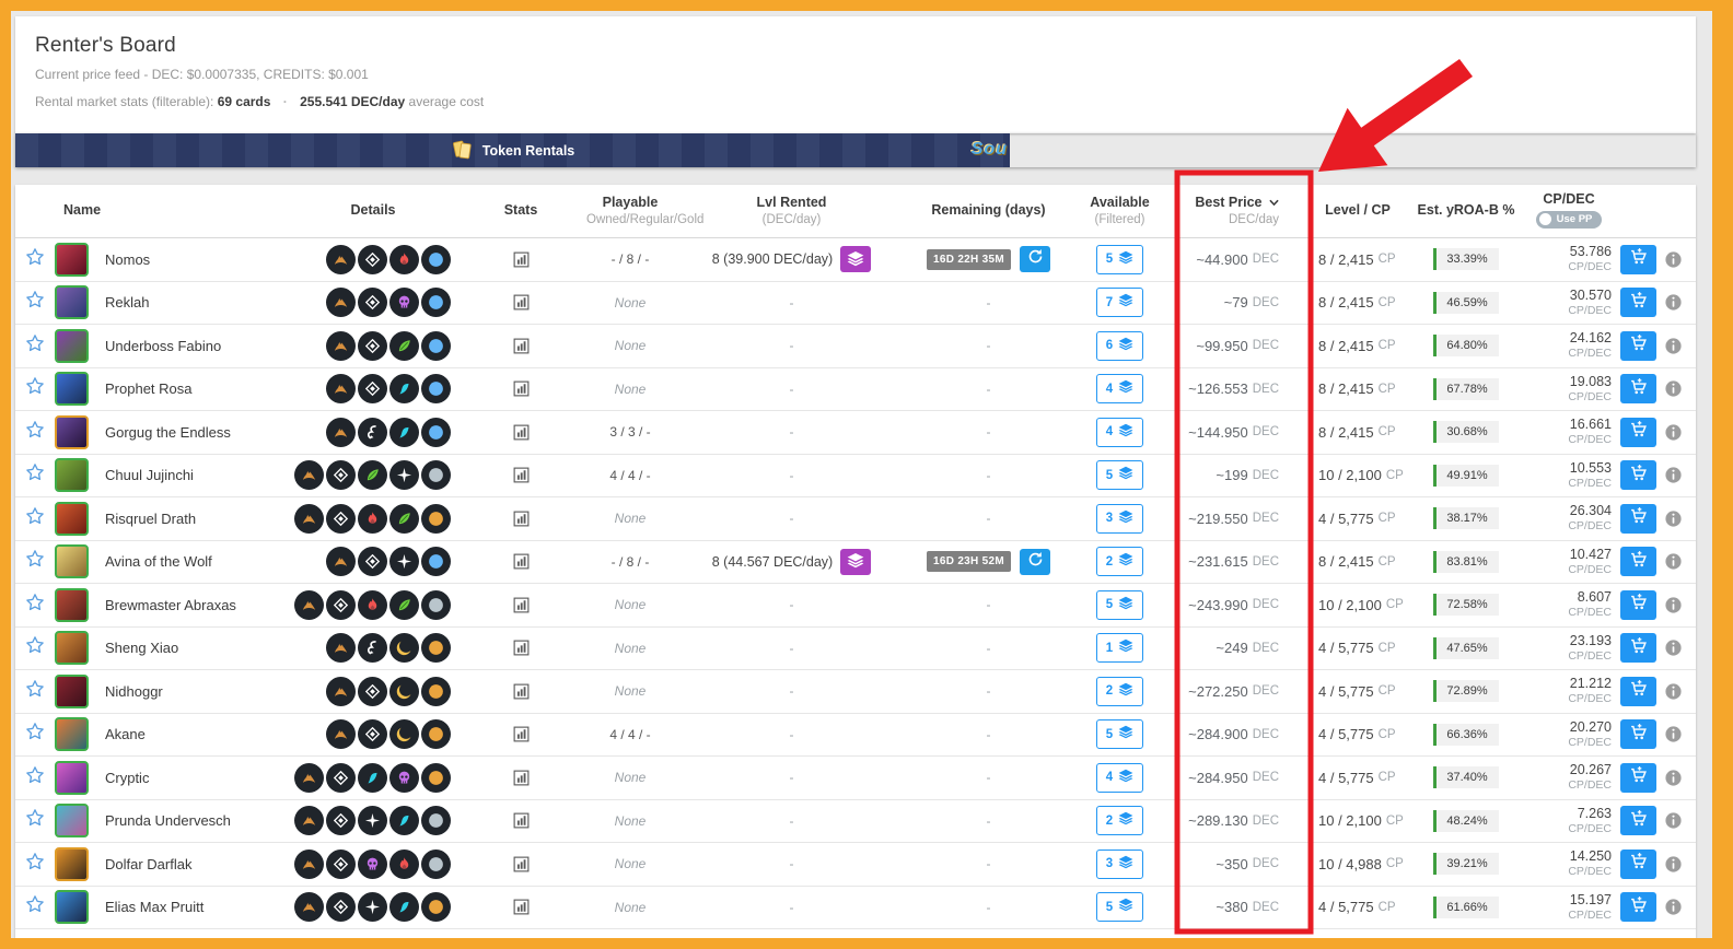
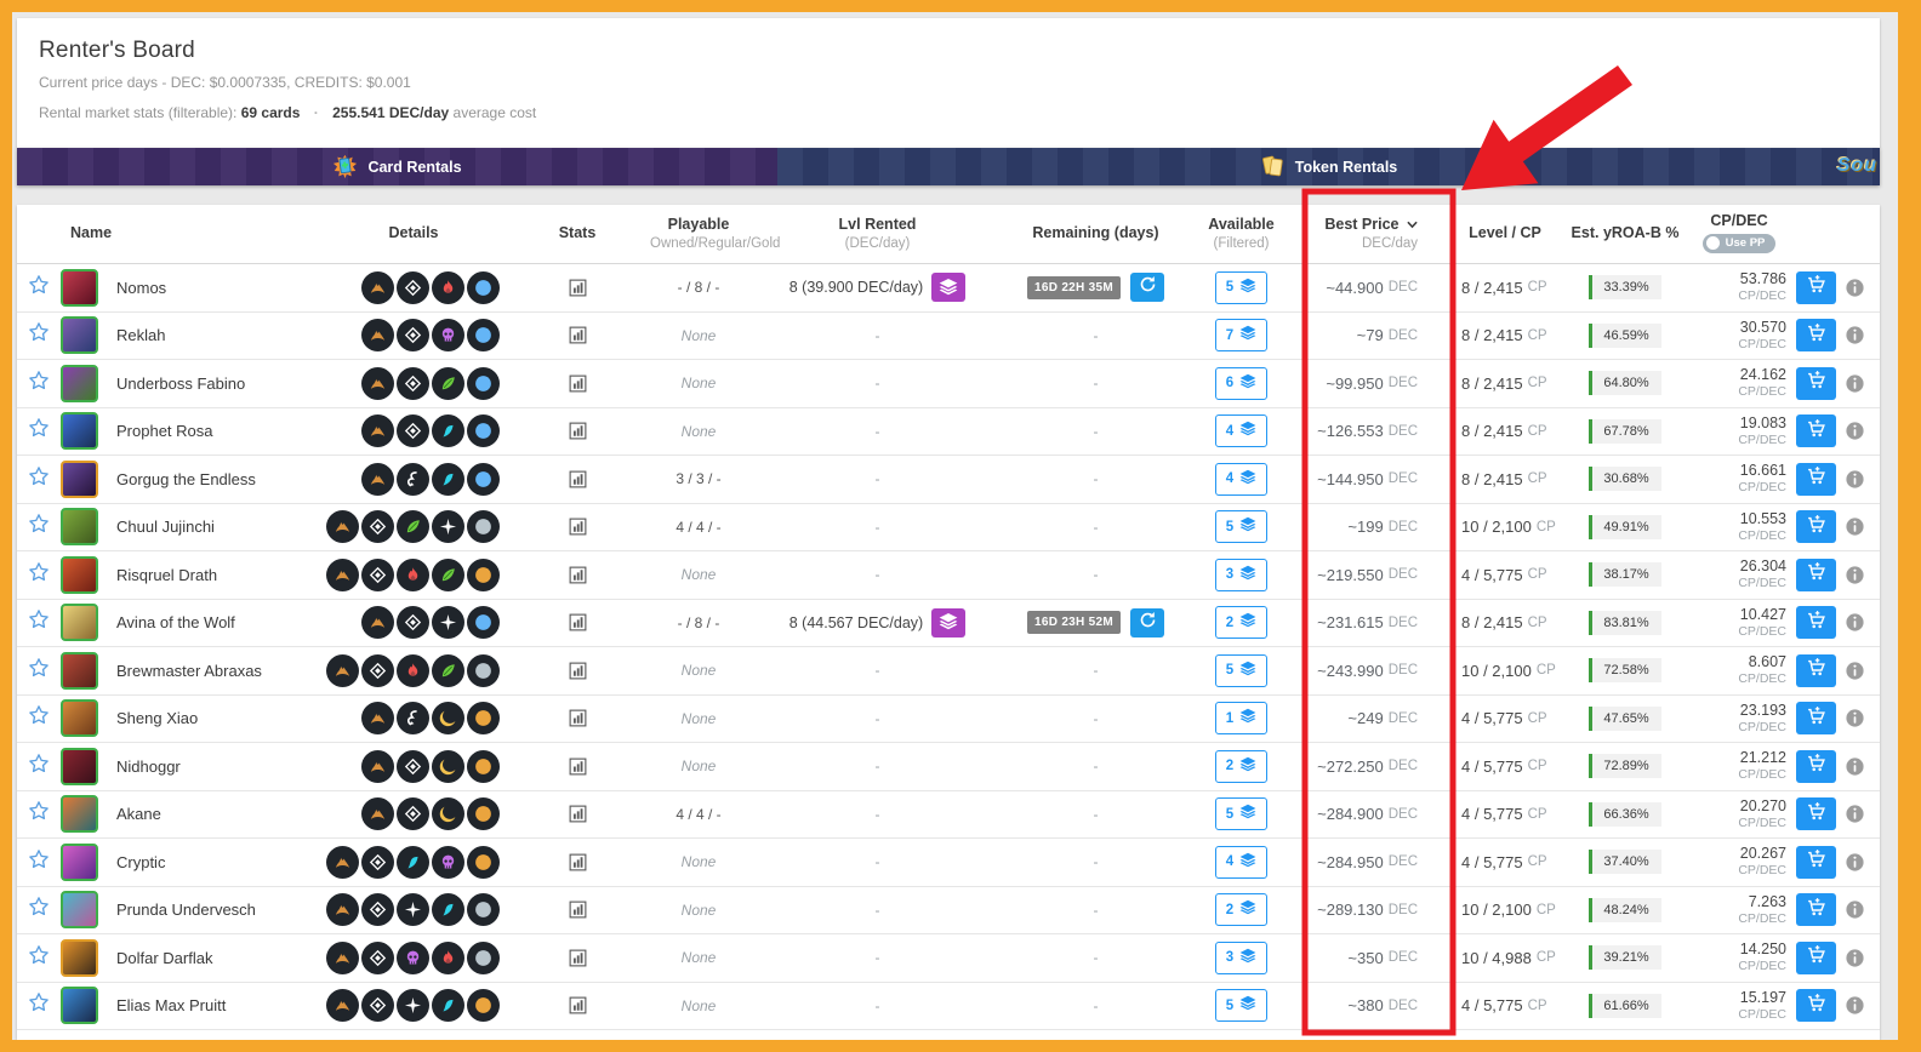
  Renter's Board
- Current price feed - DEC: $0.0007335, CREDITS: $0.001
+ Current price days - DEC: $0.0007335, CREDITS: $0.001
  Rental market stats (filterable): 69 cards · 255.541 DEC/day average cost
+ Card Rentals
  Token Rentals
  Sou
  Name
  Details
  Stats
  Playable
  Owned/Regular
  Lvl Rented
  (DEC/day)
  Remaining (days)
  Available
  (Filtered)
  Best Price
  DEC/day
  Level / CP
  Est. yROA-B %
  CP/DEC
  Use PP
  Nomos
  - / 8 / -
  8 (39.900 DEC/day)
  16D 22H 35M
  5
  ~44.900
  DEC
  8 / 2,415
  CP
  33.39%
  53.786
  CP/DEC
  Reklah
  None
  -
  -
  7
  ~79
  DEC
  8 / 2,415
  CP
  46.59%
  30.570
  CP/DEC
  Underboss Fabino
  None
  -
  -
  6
  ~99.950
  DEC
  8 / 2,415
  CP
  64.80%
  24.162
  CP/DEC
  Prophet Rosa
  None
  -
  -
  4
  ~126.553
  DEC
  8 / 2,415
  CP
  67.78%
  19.083
  CP/DEC
  Gorgug the Endless
  3 / 3 / -
  -
  -
  4
  ~144.950
  DEC
  8 / 2,415
  CP
  30.68%
  16.661
  CP/DEC
  Chuul Jujinchi
  4 / 4 / -
  -
  -
  5
  ~199
  DEC
  10 / 2,100
  CP
  49.91%
  10.553
  CP/DEC
  Risqruel Drath
  None
  -
  -
  3
  ~219.550
  DEC
  4 / 5,775
  CP
  38.17%
  26.304
  CP/DEC
  Avina of the Wolf
  - / 8 / -
  8 (44.567 DEC/day)
  16D 23H 52M
  2
  ~231.615
  DEC
  8 / 2,415
  CP
  83.81%
  10.427
  CP/DEC
  Brewmaster Abraxas
  None
  -
  -
  5
  ~243.990
  DEC
  10 / 2,100
  CP
  72.58%
  8.607
  CP/DEC
  Sheng Xiao
  None
  -
  -
  1
  ~249
  DEC
  4 / 5,775
  CP
  47.65%
  23.193
  CP/DEC
  Nidhoggr
  None
  -
  -
  2
  ~272.250
  DEC
  4 / 5,775
  CP
  72.89%
  21.212
  CP/DEC
  Akane
  4 / 4 / -
  -
  -
  5
  ~284.900
  DEC
  4 / 5,775
  CP
  66.36%
  20.270
  CP/DEC
  Cryptic
  None
  -
  -
  4
  ~284.950
  DEC
  4 / 5,775
  CP
  37.40%
  20.267
  CP/DEC
  Prunda Undervesch
  None
  -
  -
  2
  ~289.130
  DEC
  10 / 2,100
  CP
  48.24%
  7.263
  CP/DEC
  Dolfar Darflak
  None
  -
  -
  3
  ~350
  DEC
  10 / 4,988
  CP
  39.21%
  14.250
  CP/DEC
  Elias Max Pruitt
  None
  -
  -
  5
  ~380
  DEC
  4 / 5,775
  CP
  61.66%
  15.197
  CP/DEC
